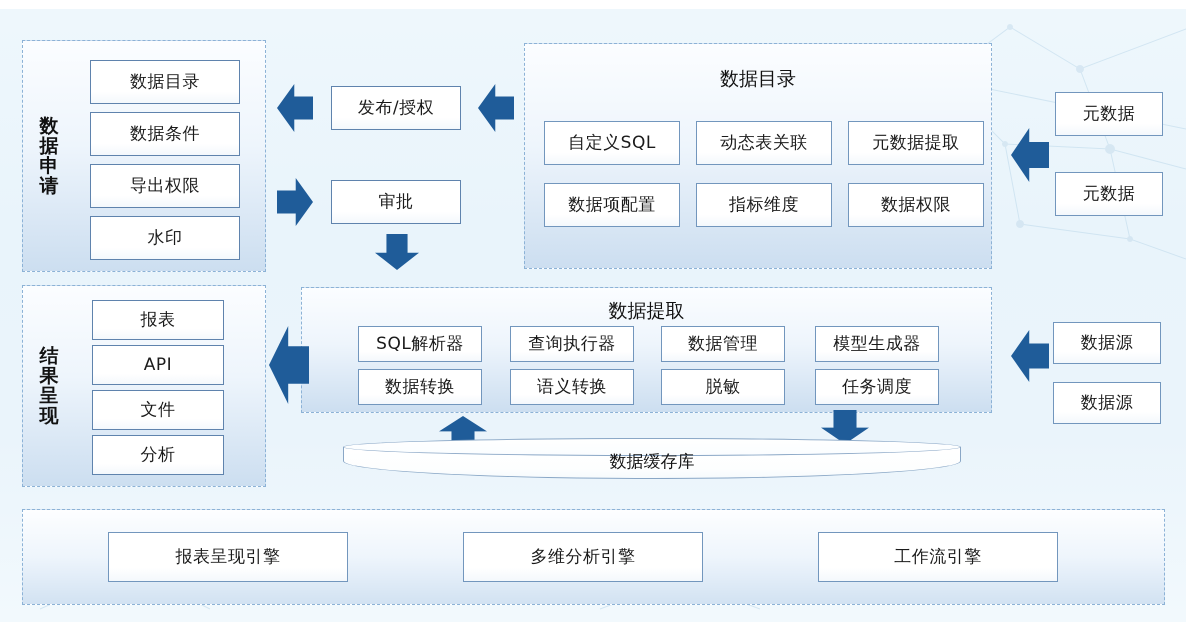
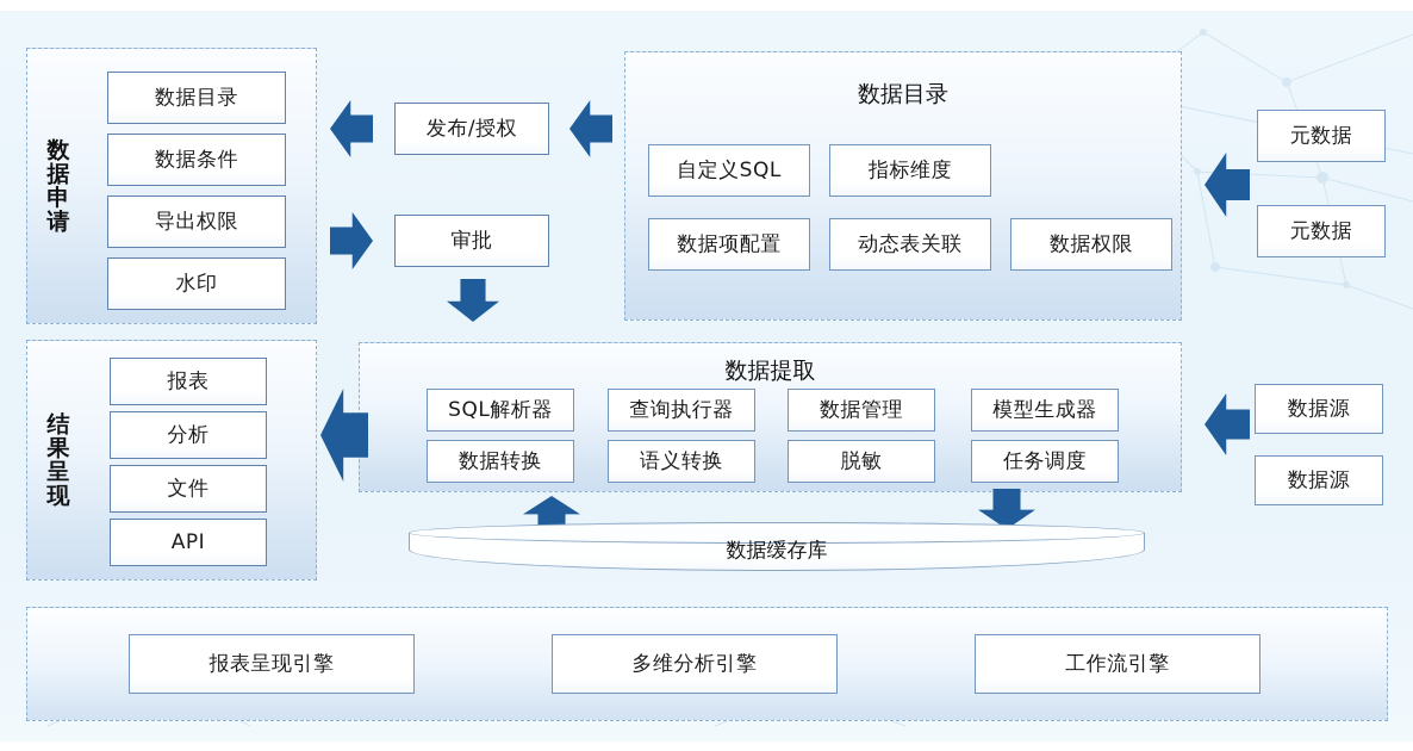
  数据申请
  数据目录
  数据条件
  导出权限
  水印
  结果呈现
  报表
- API
+ 分析
  文件
- 分析
+ API
  发布/授权
  审批
  数据目录
  自定义SQL
- 动态表关联
+ 指标维度
- 元数据提取
  数据项配置
- 指标维度
+ 动态表关联
  数据权限
  数据提取
  SQL解析器
  查询执行器
  数据管理
  模型生成器
  数据转换
  语义转换
  脱敏
  任务调度
  元数据
  元数据
  数据源
  数据源
  数据缓存库
  报表呈现引擎
  多维分析引擎
  工作流引擎
